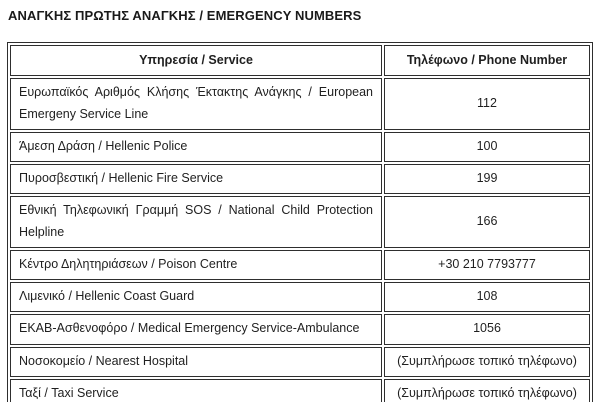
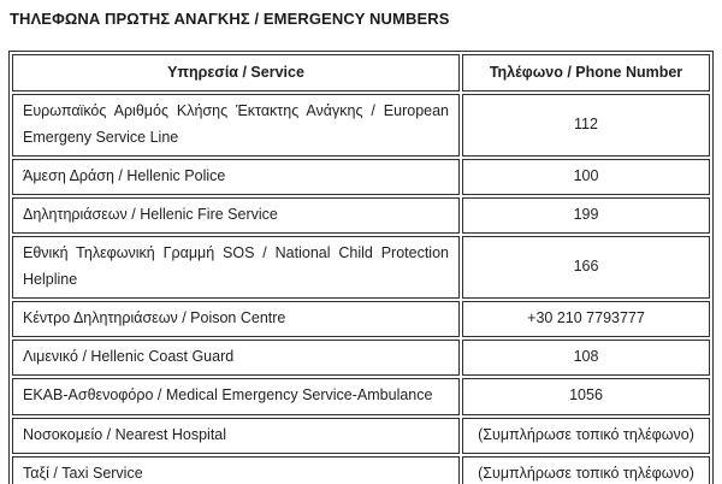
- ΑΝΑΓΚΗΣ ΠΡΩΤΗΣ ΑΝΑΓΚΗΣ / EMERGENCY NUMBERS
+ ΤΗΛΕΦΩΝΑ ΠΡΩΤΗΣ ΑΝΑΓΚΗΣ / EMERGENCY NUMBERS
  Υπηρεσία / Service	Τηλέφωνο / Phone Number
  Ευρωπαϊκός Αριθμός Κλήσης Έκτακτης Ανάγκης / European Emergeny Service Line	112
  Άμεση Δράση / Hellenic Police	100
- Πυροσβεστική / Hellenic Fire Service	199
+ Δηλητηριάσεων / Hellenic Fire Service	199
  Εθνική Τηλεφωνική Γραμμή SOS / National Child Protection Helpline	166
  Κέντρο Δηλητηριάσεων / Poison Centre	+30 210 7793777
  Λιμενικό / Hellenic Coast Guard	108
  ΕΚΑΒ-Ασθενοφόρο / Medical Emergency Service-Ambulance	1056
  Νοσοκομείο / Nearest Hospital	(Συμπλήρωσε τοπικό τηλέφωνο)
  Ταξί / Taxi Service	(Συμπλήρωσε τοπικό τηλέφωνο)
